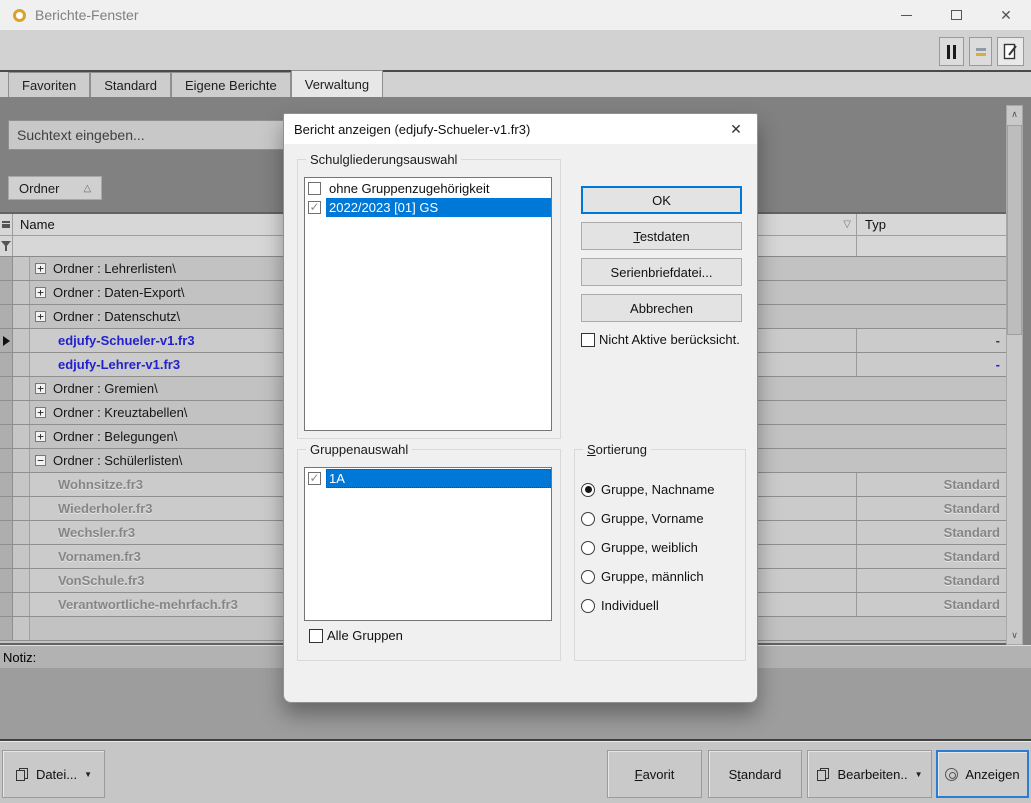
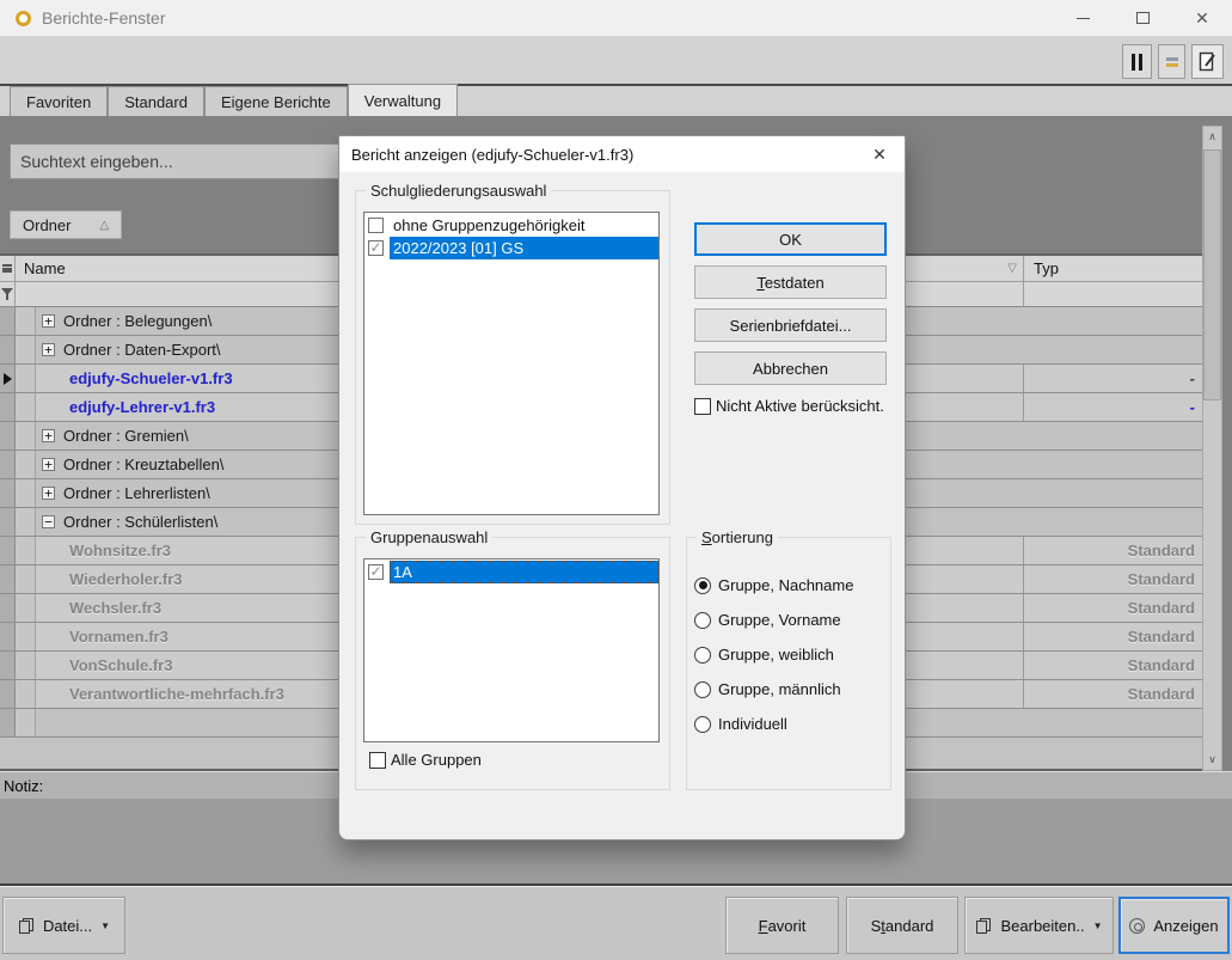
  Berichte-Fenster
  ✕
  Favoriten
  Standard
  Eigene Berichte
  Verwaltung
  Suchtext eingeben...
  Ordner
  △
  Name
  ▽
  Typ
- Ordner : Lehrerlisten\
+ Ordner : Belegungen\
  Ordner : Daten-Export\
- Ordner : Datenschutz\
  edjufy-Schueler-v1.fr3
  -
  edjufy-Lehrer-v1.fr3
  -
  Ordner : Gremien\
  Ordner : Kreuztabellen\
- Ordner : Belegungen\
+ Ordner : Lehrerlisten\
  Ordner : Schülerlisten\
  Wohnsitze.fr3
  Standard
  Wiederholer.fr3
  Standard
  Wechsler.fr3
  Standard
  Vornamen.fr3
  Standard
  VonSchule.fr3
  Standard
  Verantwortliche-mehrfach.fr3
  Standard
  ∧
  ∨
  Notiz:
  Datei...
  ▼
  Favorit
  Standard
  Bearbeiten..
  ▼
  Anzeigen
  Bericht anzeigen (edjufy-Schueler-v1.fr3)
  ✕
  Schulgliederungsauswahl
  ohne Gruppenzugehörigkeit
  2022/2023 [01] GS
  OK
  Testdaten
  Serienbriefdatei...
  Abbrechen
  Nicht Aktive berücksicht.
  Gruppenauswahl
  1A
  Alle Gruppen
  Sortierung
  Gruppe, Nachname
  Gruppe, Vorname
  Gruppe, weiblich
  Gruppe, männlich
  Individuell
